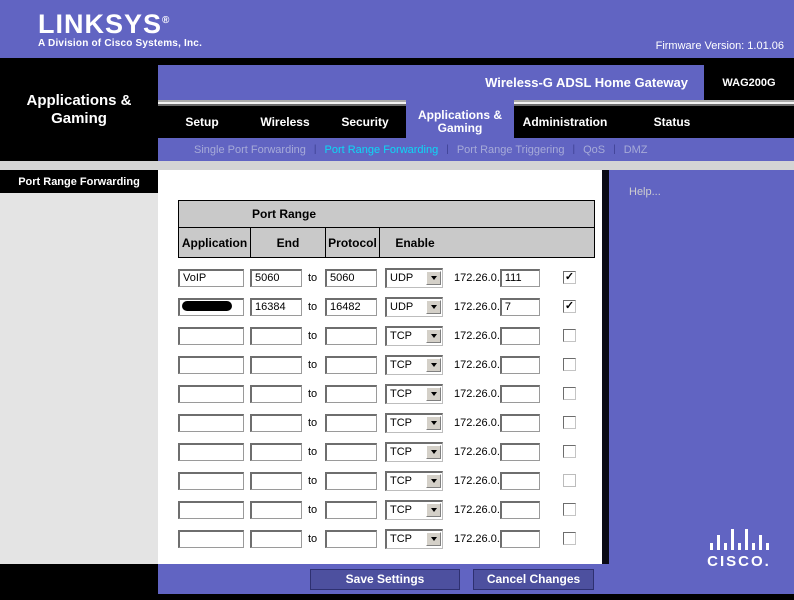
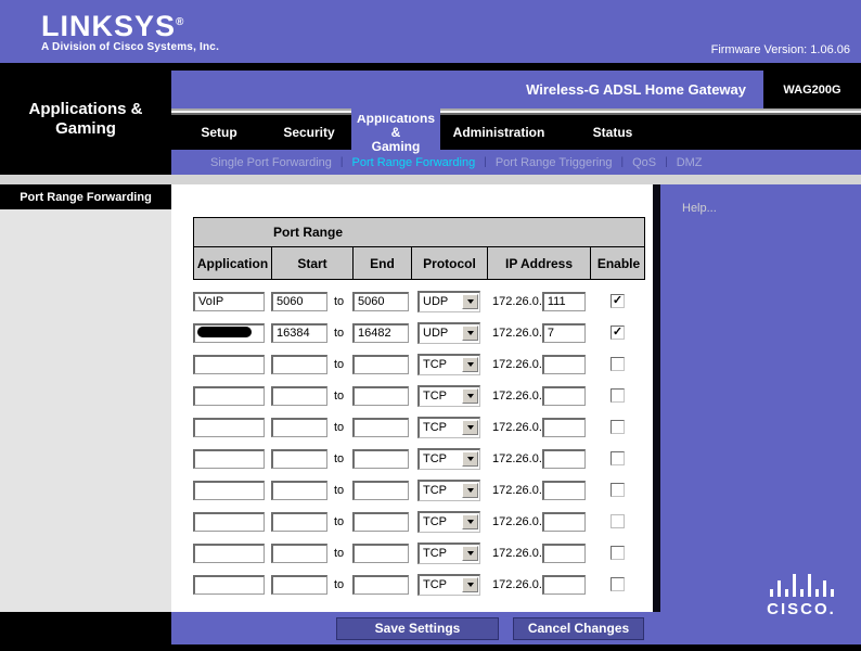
  LINKSYS®
  A Division of Cisco Systems, Inc.
- Firmware Version: 1.01.06
+ Firmware Version: 1.06.06
  Applications &
  Gaming
  Wireless-G ADSL Home Gateway
  WAG200G
  Setup
- Wireless
  Security
  Applications &
  Gaming
  Administration
  Status
  Single Port Forwarding
  |
  Port Range Forwarding
  |
  Port Range Triggering
  |
  QoS
  |
  DMZ
  Port Range Forwarding
  Port Range
  Application
+ Start
  End
  Protocol
+ IP Address
  Enable
  VoIP
  5060
  to
  5060
  UDP
  172.26.0.
  111
  ✓
  16384
  to
  16482
  UDP
  172.26.0.
  7
  ✓
  to
  TCP
  172.26.0.
  to
  TCP
  172.26.0.
  to
  TCP
  172.26.0.
  to
  TCP
  172.26.0.
  to
  TCP
  172.26.0.
  to
  TCP
  172.26.0.
  to
  TCP
  172.26.0.
  to
  TCP
  172.26.0.
  Help...
  Save Settings
  Cancel Changes
  CISCO.
